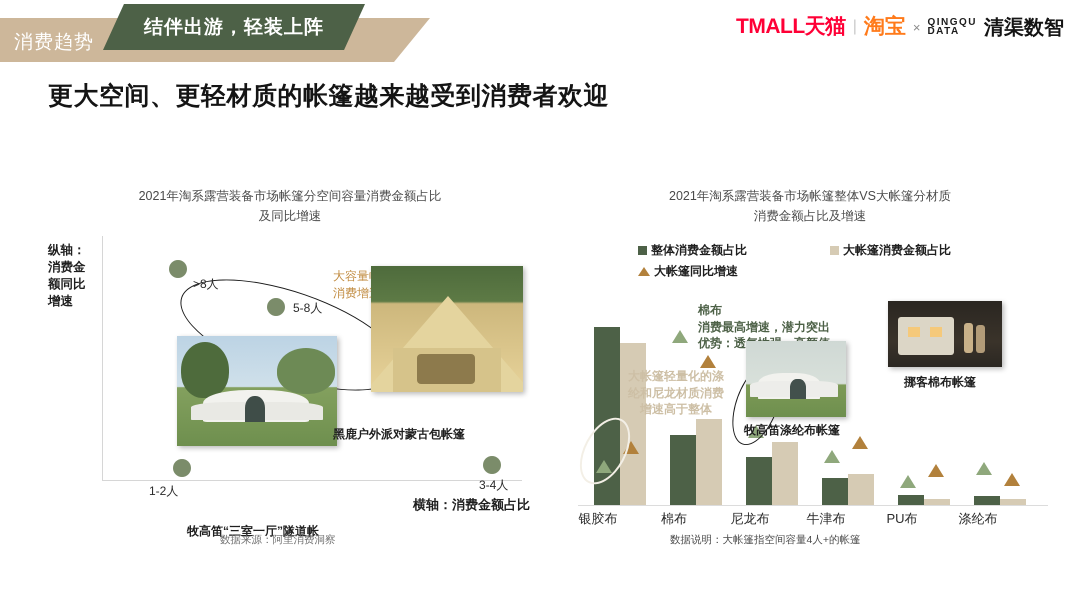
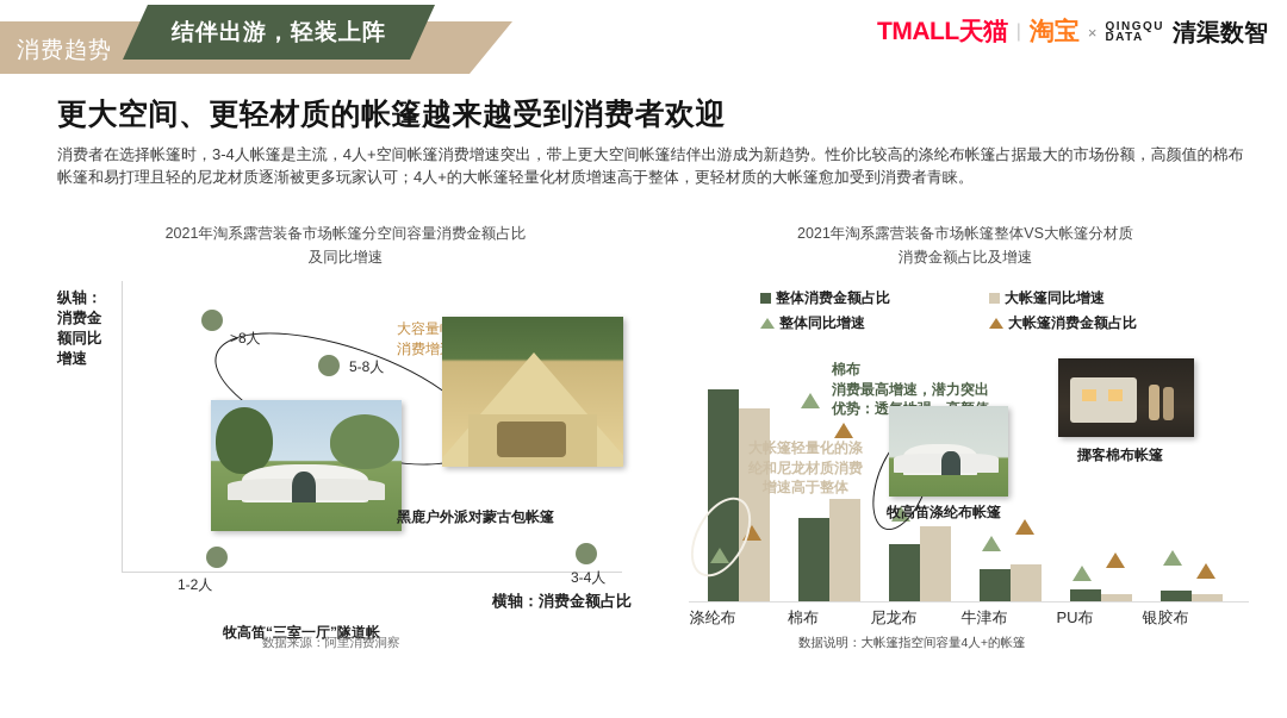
  消费趋势
  结伴出游，轻装上阵
  TMALL天猫
  |
  淘宝
  ×
  QINGQU
  DATA
  清渠数智
  更大空间、更轻材质的帐篷越来越受到消费者欢迎
+ 消费者在选择帐篷时，3-4人帐篷是主流，4人+空间帐篷消费增速突出，带上更大空间帐篷结伴出游成为新趋势。性价比较高的涤纶布帐篷占据最大的市场份额，高颜值的棉布帐篷和易打理且轻的尼龙材质逐渐被更多玩家认可；4人+的大帐篷轻量化材质增速高于整体，更轻材质的大帐篷愈加受到消费者青睐。
  2021年淘系露营装备市场帐篷分空间容量消费金额占比
  及同比增速
  纵轴：消费金额同比增速
  >8人
  5-8人
  1-2人
  3-4人
  牧高笛“三室一厅”隧道帐
  黑鹿户外派对蒙古包帐篷
  横轴：消费金额占比
  数据来源：阿里消费洞察
  2021年淘系露营装备市场帐篷整体VS大帐篷分材质
  消费金额占比及增速
  整体消费金额占比
- 大帐篷消费金额占比
+ 大帐篷同比增速
+ 整体同比增速
- 大帐篷同比增速
+ 大帐篷消费金额占比
- 银胶布
+ 涤纶布
  棉布
  尼龙布
  牛津布
  PU布
- 涤纶布
+ 银胶布
  棉布
  消费最高增速，潜力突出
  大帐篷轻量化的涤
  纶和尼龙材质消费
  增速高于整体
  牧高笛涤纶布帐篷
  挪客棉布帐篷
  数据说明：大帐篷指空间容量4人+的帐篷
